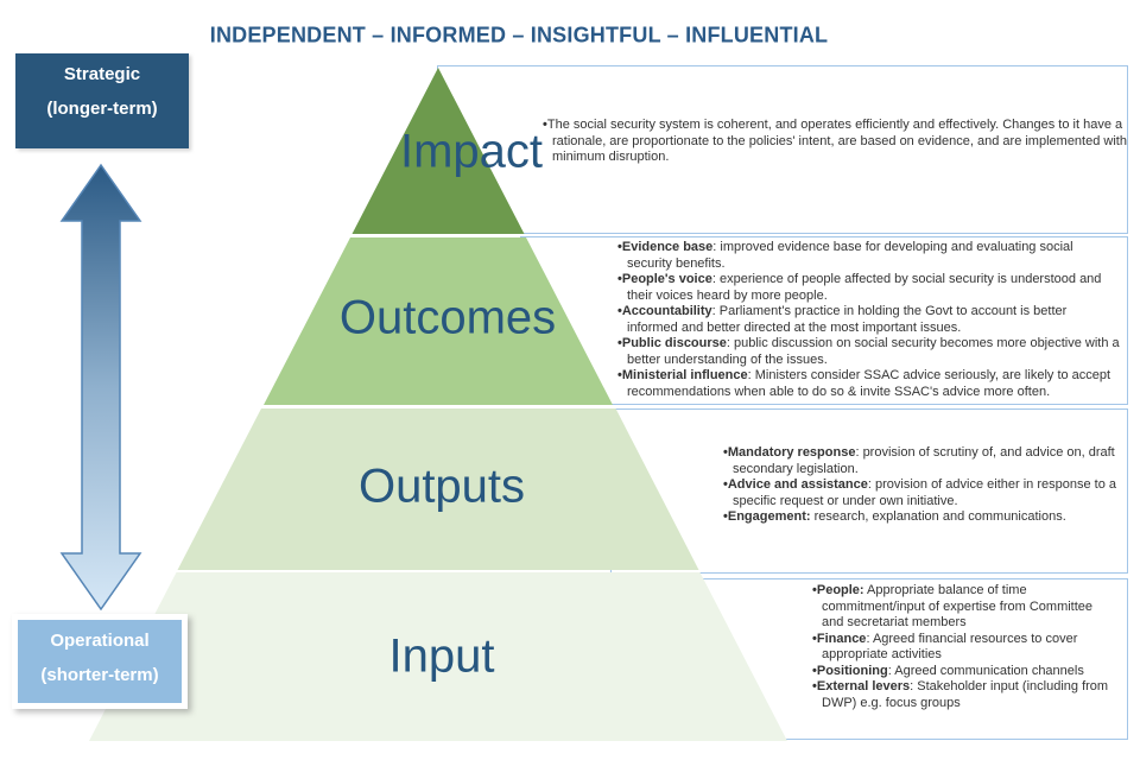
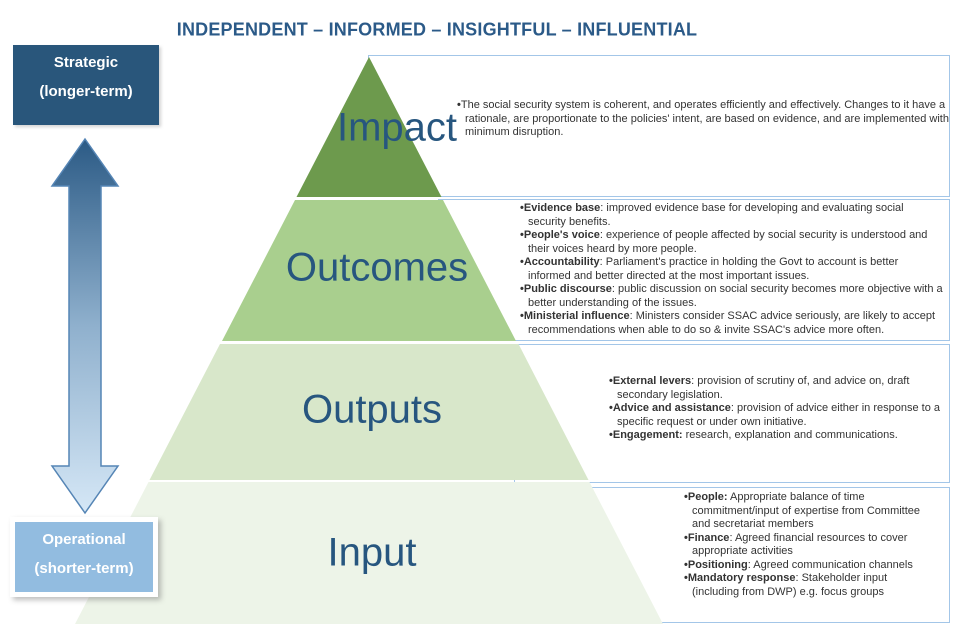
  INDEPENDENT – INFORMED – INSIGHTFUL – INFLUENTIAL
  The social security system is coherent, and operates efficiently and effectively. Changes to it have a rationale, are proportionate to the policies' intent, are based on evidence, and are implemented with minimum disruption.
  Evidence base: improved evidence base for developing and evaluating social security benefits.
  People's voice: experience of people affected by social security is understood and their voices heard by more people.
  Accountability: Parliament's practice in holding the Govt to account is better informed and better directed at the most important issues.
  Public discourse: public discussion on social security becomes more objective with a better understanding of the issues.
  Ministerial influence: Ministers consider SSAC advice seriously, are likely to accept recommendations when able to do so & invite SSAC's advice more often.
- Mandatory response: provision of scrutiny of, and advice on, draft secondary legislation.
+ External levers: provision of scrutiny of, and advice on, draft secondary legislation.
  Advice and assistance: provision of advice either in response to a specific request or under own initiative.
  Engagement: research, explanation and communications.
  People: Appropriate balance of time commitment/input of expertise from Committee and secretariat members
  Finance: Agreed financial resources to cover appropriate activities
  Positioning: Agreed communication channels
- External levers: Stakeholder input (including from DWP) e.g. focus groups
+ Mandatory response: Stakeholder input (including from DWP) e.g. focus groups
  Impact
  Outcomes
  Outputs
  Input
  Strategic
  (longer-term)
  Operational
  (shorter-term)
